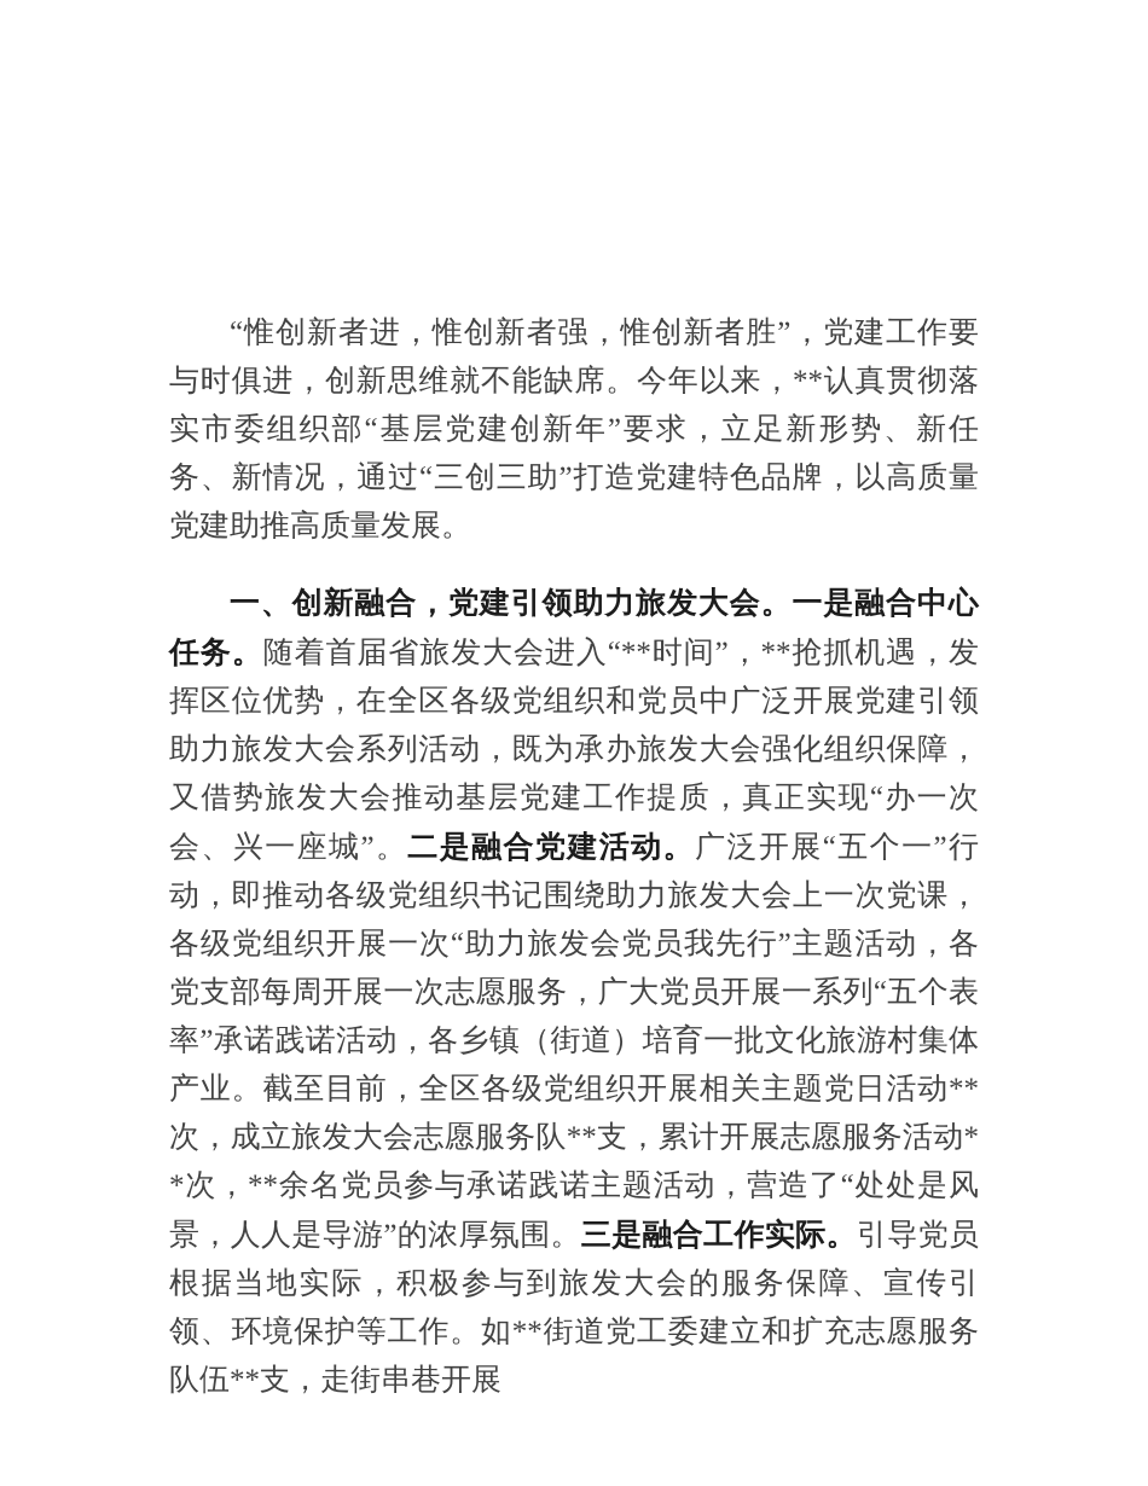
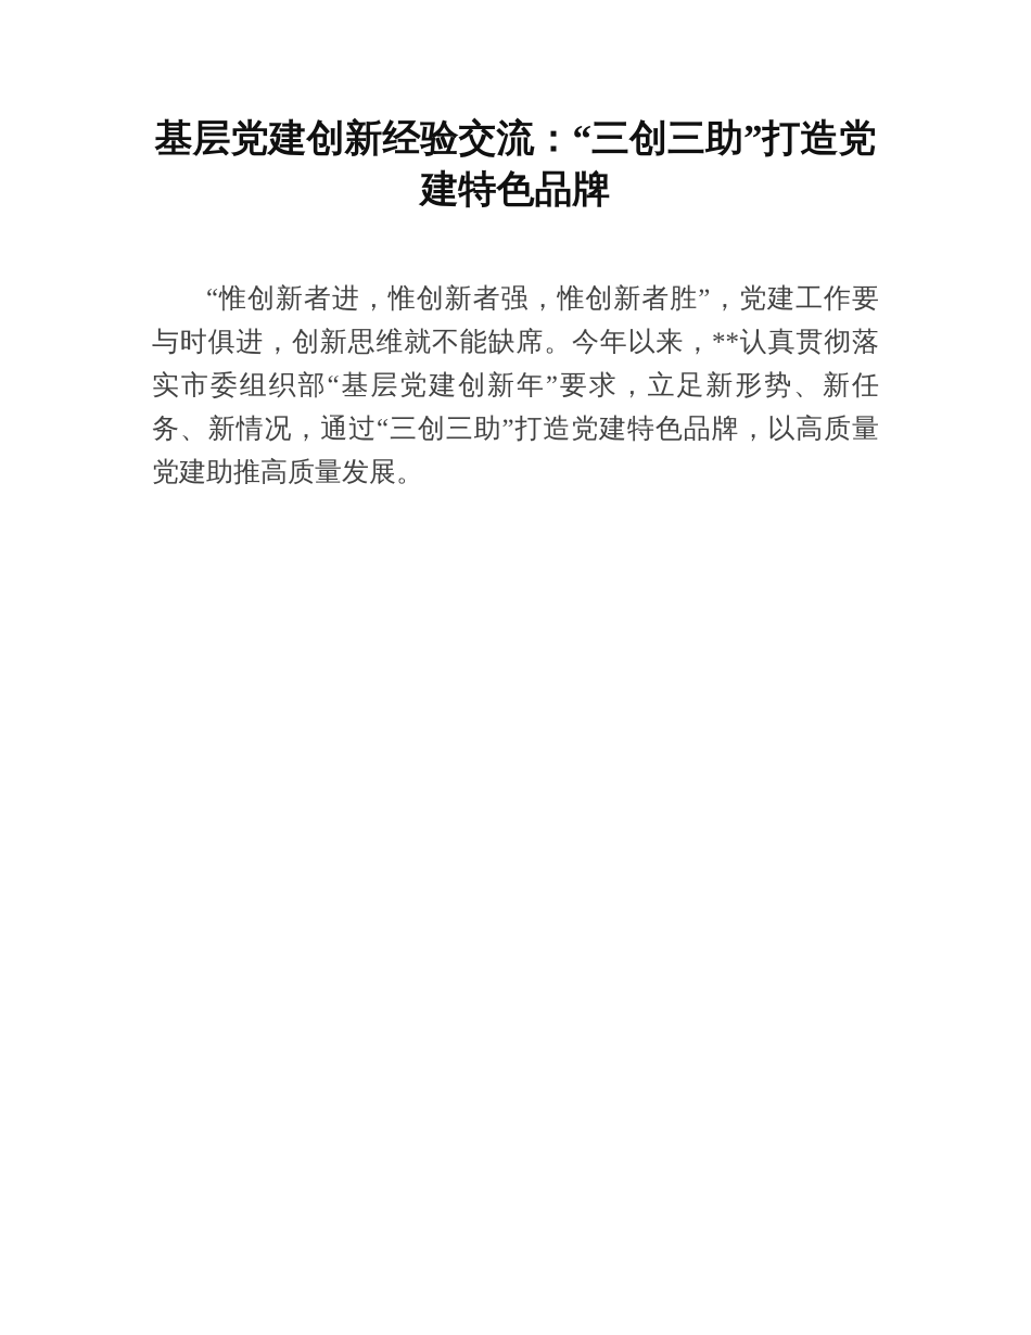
+ 基层党建创新经验交流：“三创三助”打造党建特色品牌
  “惟创新者进，惟创新者强，惟创新者胜”，党建工作要与时俱进，创新思维就不能缺席。今年以来，**认真贯彻落实市委组织部“基层党建创新年”要求，立足新形势、新任务、新情况，通过“三创三助”打造党建特色品牌，以高质量党建助推高质量发展。
- 一、创新融合，党建引领助力旅发大会。一是融合中心任务。随着首届省旅发大会进入“**时间”，**抢抓机遇，发挥区位优势，在全区各级党组织和党员中广泛开展党建引领助力旅发大会系列活动，既为承办旅发大会强化组织保障，又借势旅发大会推动基层党建工作提质，真正实现“办一次会、兴一座城”。二是融合党建活动。广泛开展“五个一”行动，即推动各级党组织书记围绕助力旅发大会上一次党课，各级党组织开展一次“助力旅发会党员我先行”主题活动，各党支部每周开展一次志愿服务，广大党员开展一系列“五个表率”承诺践诺活动，各乡镇（街道）培育一批文化旅游村集体产业。截至目前，全区各级党组织开展相关主题党日活动**次，成立旅发大会志愿服务队**支，累计开展志愿服务活动**次，**余名党员参与承诺践诺主题活动，营造了“处处是风景，人人是导游”的浓厚氛围。三是融合工作实际。引导党员根据当地实际，积极参与到旅发大会的服务保障、宣传引领、环境保护等工作。如**街道党工委建立和扩充志愿服务队伍**支，走街串巷开展
